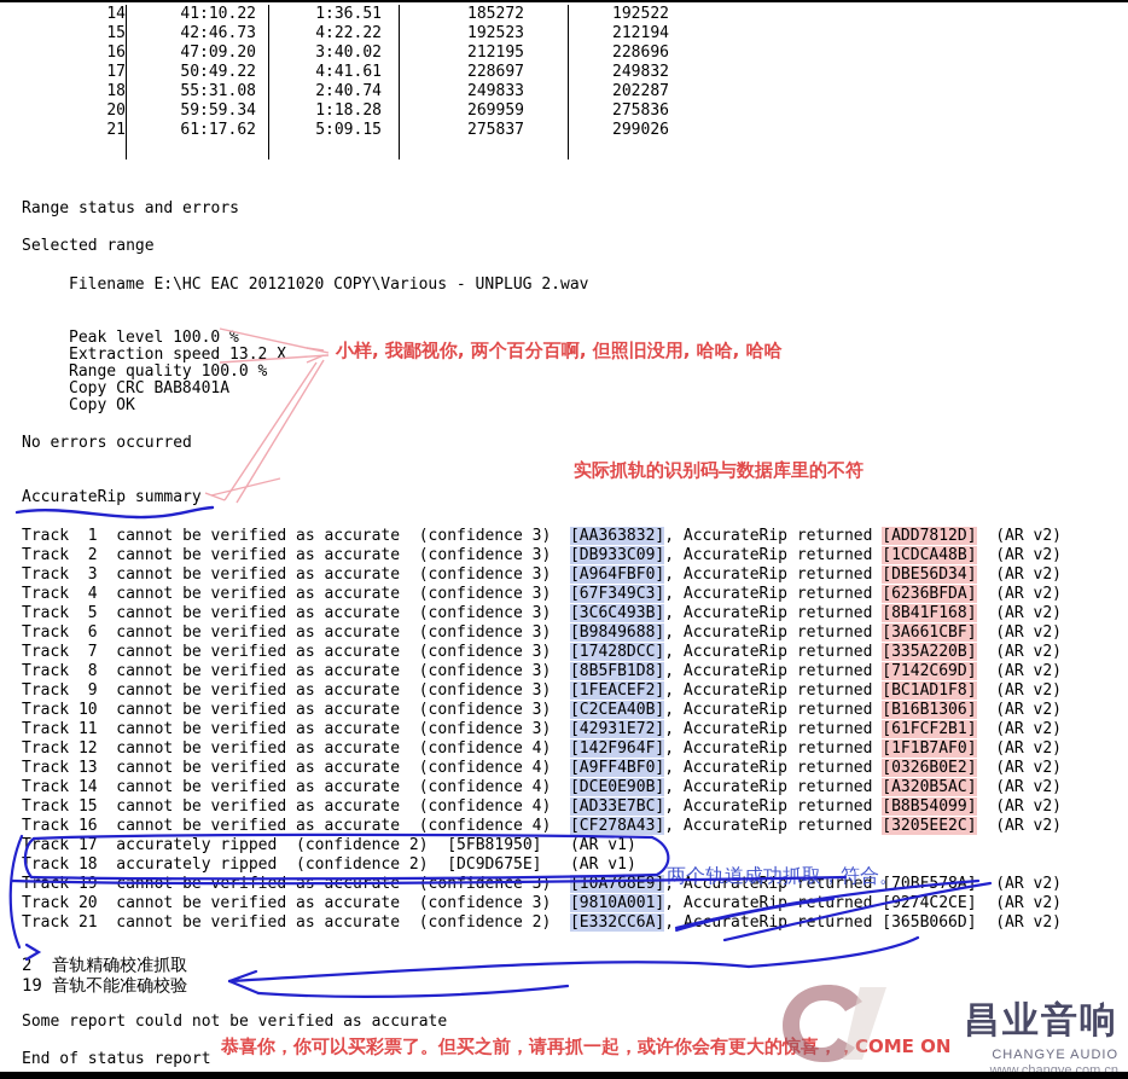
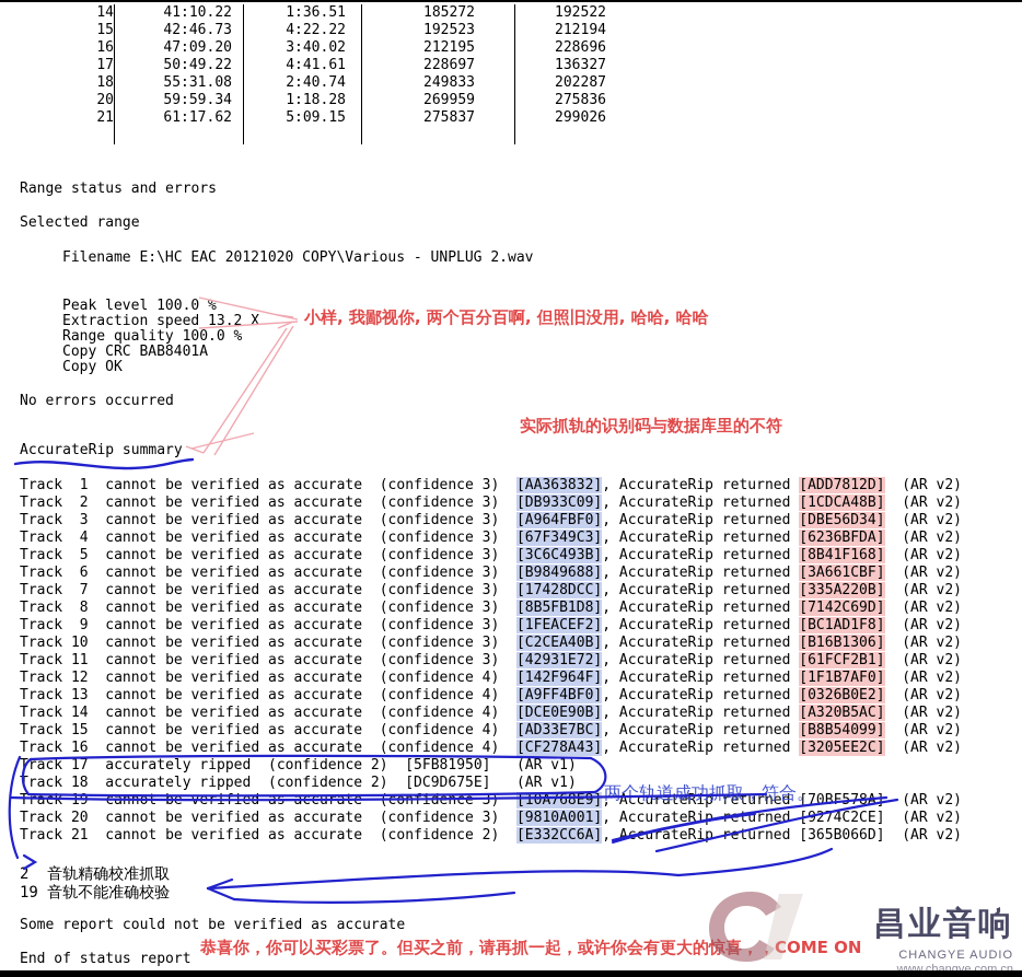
  14	41:10.22	1:36.51	185272	192522
  15	42:46.73	4:22.22	192523	212194
  16	47:09.20	3:40.02	212195	228696
- 17	50:49.22	4:41.61	228697	249832
+ 17	50:49.22	4:41.61	228697	136327
  18	55:31.08	2:40.74	249833	202287
  20	59:59.34	1:18.28	269959	275836
  21	61:17.62	5:09.15	275837	299026
  Range status and errors
  Selected range
  Filename E:\HC EAC 20121020 COPY\Various - UNPLUG 2.wav
  Peak level 100.0 %
  Extraction speed 13.2 X
  Range quality 100.0 %
  Copy CRC BAB8401A
  Copy OK
  No errors occurred
  AccurateRip summary
  Track 1 cannot be verified as accurate (confidence 3) [AA363832], AccurateRip returned [ADD7812D] (AR v2)
  Track 2 cannot be verified as accurate (confidence 3) [DB933C09], AccurateRip returned [1CDCA48B] (AR v2)
  Track 3 cannot be verified as accurate (confidence 3) [A964FBF0], AccurateRip returned [DBE56D34] (AR v2)
  Track 4 cannot be verified as accurate (confidence 3) [67F349C3], AccurateRip returned [6236BFDA] (AR v2)
  Track 5 cannot be verified as accurate (confidence 3) [3C6C493B], AccurateRip returned [8B41F168] (AR v2)
  Track 6 cannot be verified as accurate (confidence 3) [B9849688], AccurateRip returned [3A661CBF] (AR v2)
  Track 7 cannot be verified as accurate (confidence 3) [17428DCC], AccurateRip returned [335A220B] (AR v2)
  Track 8 cannot be verified as accurate (confidence 3) [8B5FB1D8], AccurateRip returned [7142C69D] (AR v2)
  Track 9 cannot be verified as accurate (confidence 3) [1FEACEF2], AccurateRip returned [BC1AD1F8] (AR v2)
  Track 10 cannot be verified as accurate (confidence 3) [C2CEA40B], AccurateRip returned [B16B1306] (AR v2)
  Track 11 cannot be verified as accurate (confidence 3) [42931E72], AccurateRip returned [61FCF2B1] (AR v2)
  Track 12 cannot be verified as accurate (confidence 4) [142F964F], AccurateRip returned [1F1B7AF0] (AR v2)
  Track 13 cannot be verified as accurate (confidence 4) [A9FF4BF0], AccurateRip returned [0326B0E2] (AR v2)
  Track 14 cannot be verified as accurate (confidence 4) [DCE0E90B], AccurateRip returned [A320B5AC] (AR v2)
  Track 15 cannot be verified as accurate (confidence 4) [AD33E7BC], AccurateRip returned [B8B54099] (AR v2)
  Track 16 cannot be verified as accurate (confidence 4) [CF278A43], AccurateRip returned [3205EE2C] (AR v2)
  Track 17 accurately ripped (confidence 2) [5FB81950] (AR v1)
  rack 18 accurately ripped (confidence 2) [DC9D675E] (AR v1)
  Track 20 cannot be verified as accurate (confidence 3) [9810A001], AccurateRipeturned 9274C2CE] (AR v2)
  Track 21 cannot be verified as accurate (confidence 2) [E332CC6A], AurateRipeturned [365B066D] (AR v2)
  2 音轨精确校准抓取
  19 音轨不能准确校验
  Some report could not be verified as accurate
  End of status report
  小样, 我鄙视你, 两个百分百啊, 但照旧没用, 哈哈, 哈哈
  实际抓轨的识别码与数据库里的不符
  两个轨道成功抓取，符合。
  恭喜你，你可以买彩票了。但买之前，请再抓一起，或许你会有更大的惊喜，，COME ON
  昌业音响
  CHANGYE AUDIO
  www.changye.com.cn
